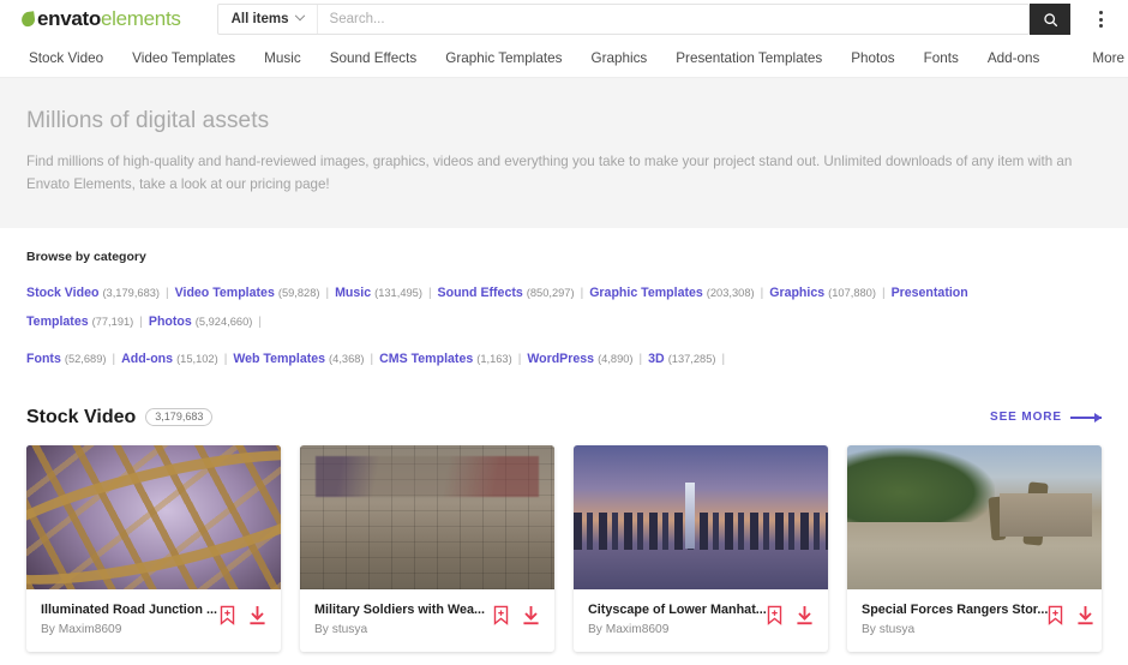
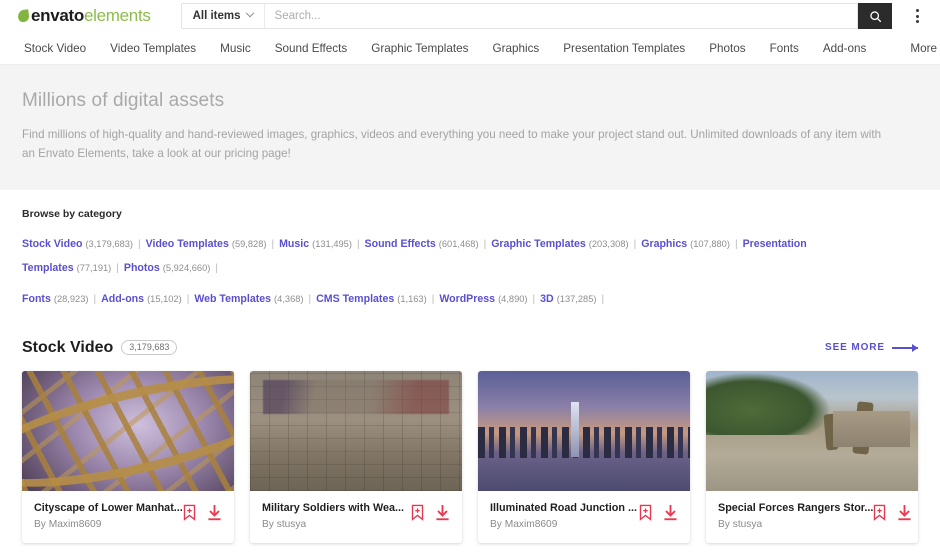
  envato
  elements
  All items
  Search...
  Stock Video
  Video Templates
  Music
  Sound Effects
  Graphic Templates
  Graphics
  Presentation Templates
  Photos
  Fonts
  Add-ons
  More
  Millions of digital assets
- Find millions of high-quality and hand-reviewed images, graphics, videos and everything you take to make your project stand out. Unlimited downloads of any item with an Envato Elements, take a look at our pricing page!
+ Find millions of high-quality and hand-reviewed images, graphics, videos and everything you need to make your project stand out. Unlimited downloads of any item with an Envato Elements, take a look at our pricing page!
  Browse by category
- Stock Video (3,179,683) | Video Templates (59,828) | Music (131,495) | Sound Effects (850,297) | Graphic Templates (203,308) | Graphics (107,880) | Presentation Templates (77,191) | Photos (5,924,660) |
+ Stock Video (3,179,683) | Video Templates (59,828) | Music (131,495) | Sound Effects (601,468) | Graphic Templates (203,308) | Graphics (107,880) | Presentation Templates (77,191) | Photos (5,924,660) |
- Fonts (52,689) | Add-ons (15,102) | Web Templates (4,368) | CMS Templates (1,163) | WordPress (4,890) | 3D (137,285) |
+ Fonts (28,923) | Add-ons (15,102) | Web Templates (4,368) | CMS Templates (1,163) | WordPress (4,890) | 3D (137,285) |
  Stock Video
  3,179,683
  SEE MORE
- Illuminated Road Junction ...
+ Cityscape of Lower Manhat...
  By Maxim8609
  Military Soldiers with Wea...
  By stusya
- Cityscape of Lower Manhat...
+ Illuminated Road Junction ...
  By Maxim8609
  Special Forces Rangers Stor...
  By stusya
